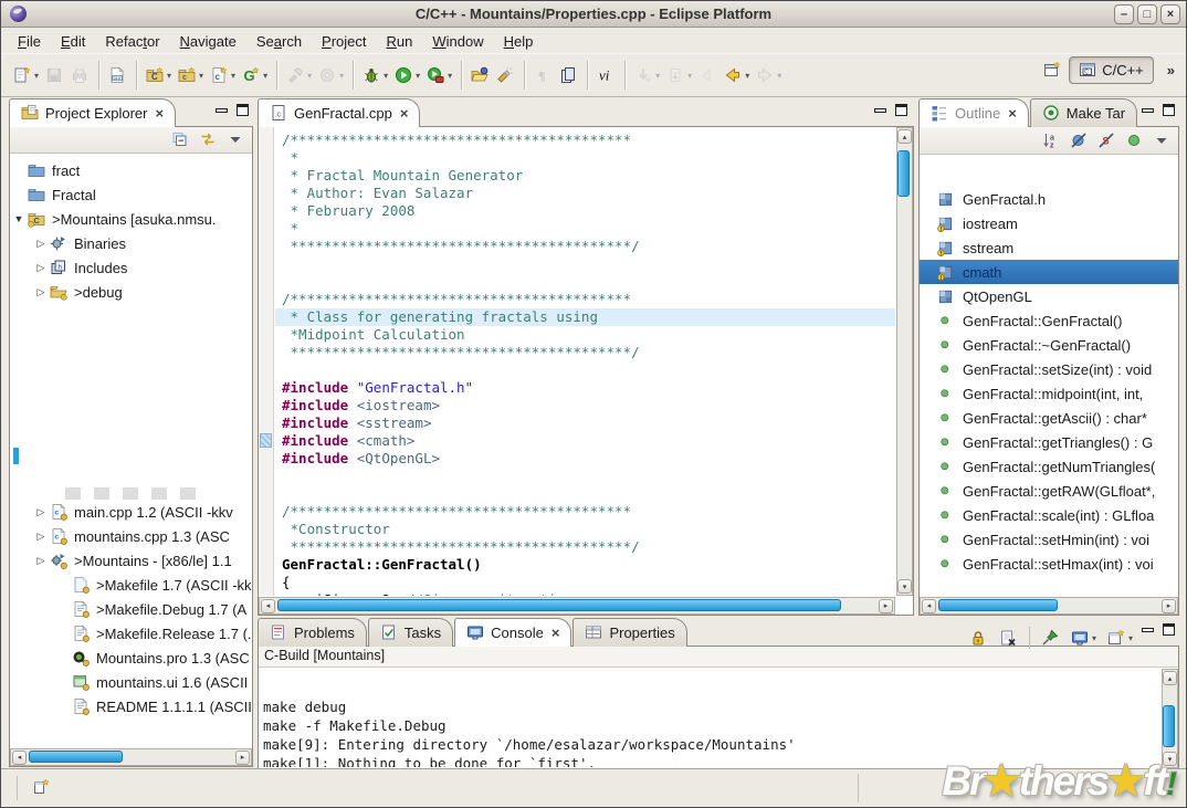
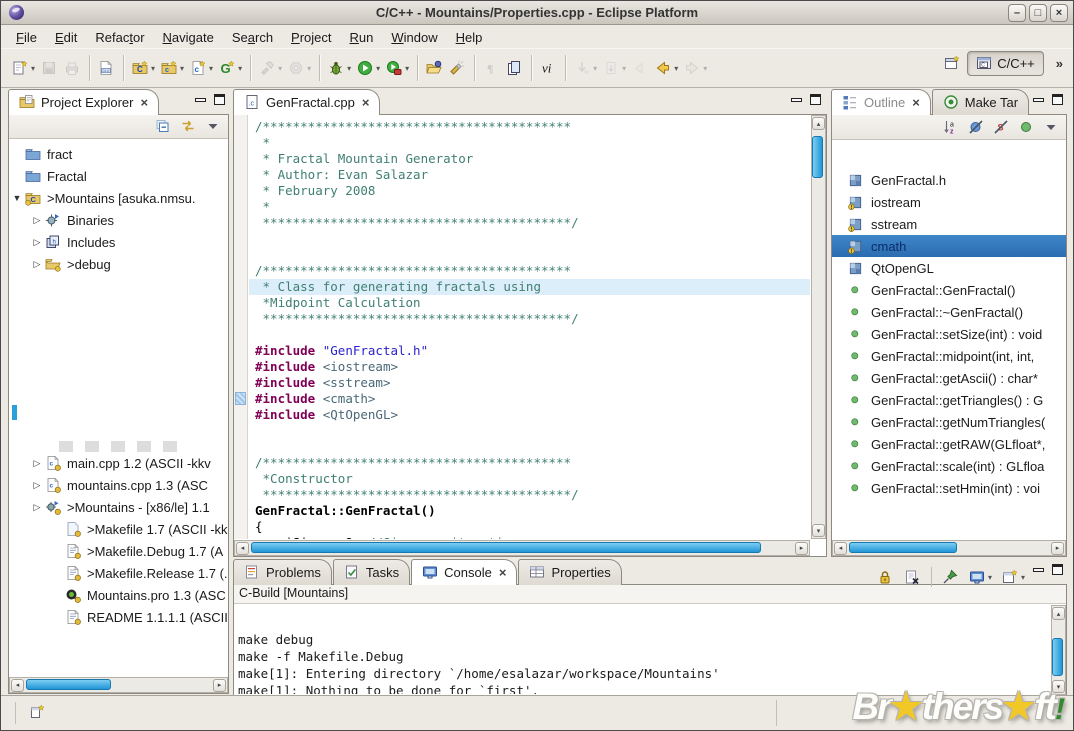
  C/C++ - Mountains/Properties.cpp - Eclipse Platform
  –
  □
  ×
  File
  Edit
  Refactor
  Navigate
  Search
  Project
  Run
  Window
  Help
  ▾
  C
  ▾
  ▾
  c
  ▾
  G
  ▾
  ▾
  ▾
  ▾
  ▾
  ▾
  ¶
  vi
  ▾
  ▾
  ▾
  ▾
  C/C++
  »
  Project Explorer
  ×
  fract
  Fractal
  ▼
  C
  >Mountains [asuka.nmsu.
  ▷
  Binaries
  ▷
  Includes
  ▷
  >debug
  ▷
  main.cpp 1.2 (ASCII -kkv
  ▷
  mountains.cpp 1.3 (ASC
  ▷
  >Mountains - [x86/le] 1.1
  >Makefile 1.7 (ASCII -kk
  >Makefile.Debug 1.7 (A
  >Makefile.Release 1.7 (.
  Mountains.pro 1.3 (ASC
- mountains.ui 1.6 (ASCII
  README 1.1.1.1 (ASCII
  GenFractal.cpp
  ×
  /*****************************************
  *
  * Fractal Mountain Generator
  * Author: Evan Salazar
  * February 2008
  *
  *****************************************/
  /*****************************************
  * Class for generating fractals using
  *Midpoint Calculation
  *****************************************/
  #include "GenFractal.h"
  #include <iostream>
  #include <sstream>
  #include <cmath>
  #include <QtOpenGL>
  /*****************************************
  *Constructor
  *****************************************/
  GenFractal::GenFractal()
  {
  Outline
  ×
  Make Tar
  GenFractal.h
  iostream
  sstream
  cmath
  QtOpenGL
  GenFractal::GenFractal()
  GenFractal::~GenFractal()
  GenFractal::setSize(int) : void
  GenFractal::midpoint(int, int,
  GenFractal::getAscii() : char*
  GenFractal::getTriangles() : G
  GenFractal::getNumTriangles(
  GenFractal::getRAW(GLfloat*,
  GenFractal::scale(int) : GLfloa
  GenFractal::setHmin(int) : voi
- GenFractal::setHmax(int) : voi
  Problems
  Tasks
  Console
  ×
  Properties
  ▾
  ▾
  C-Build [Mountains]
  make debug
  make -f Makefile.Debug
- make[9]: Entering directory `/home/esalazar/workspace/Mountains'
+ make[1]: Entering directory `/home/esalazar/workspace/Mountains'
  make[1]: Nothing to be done for `first'.
  Br★thers★ft!
